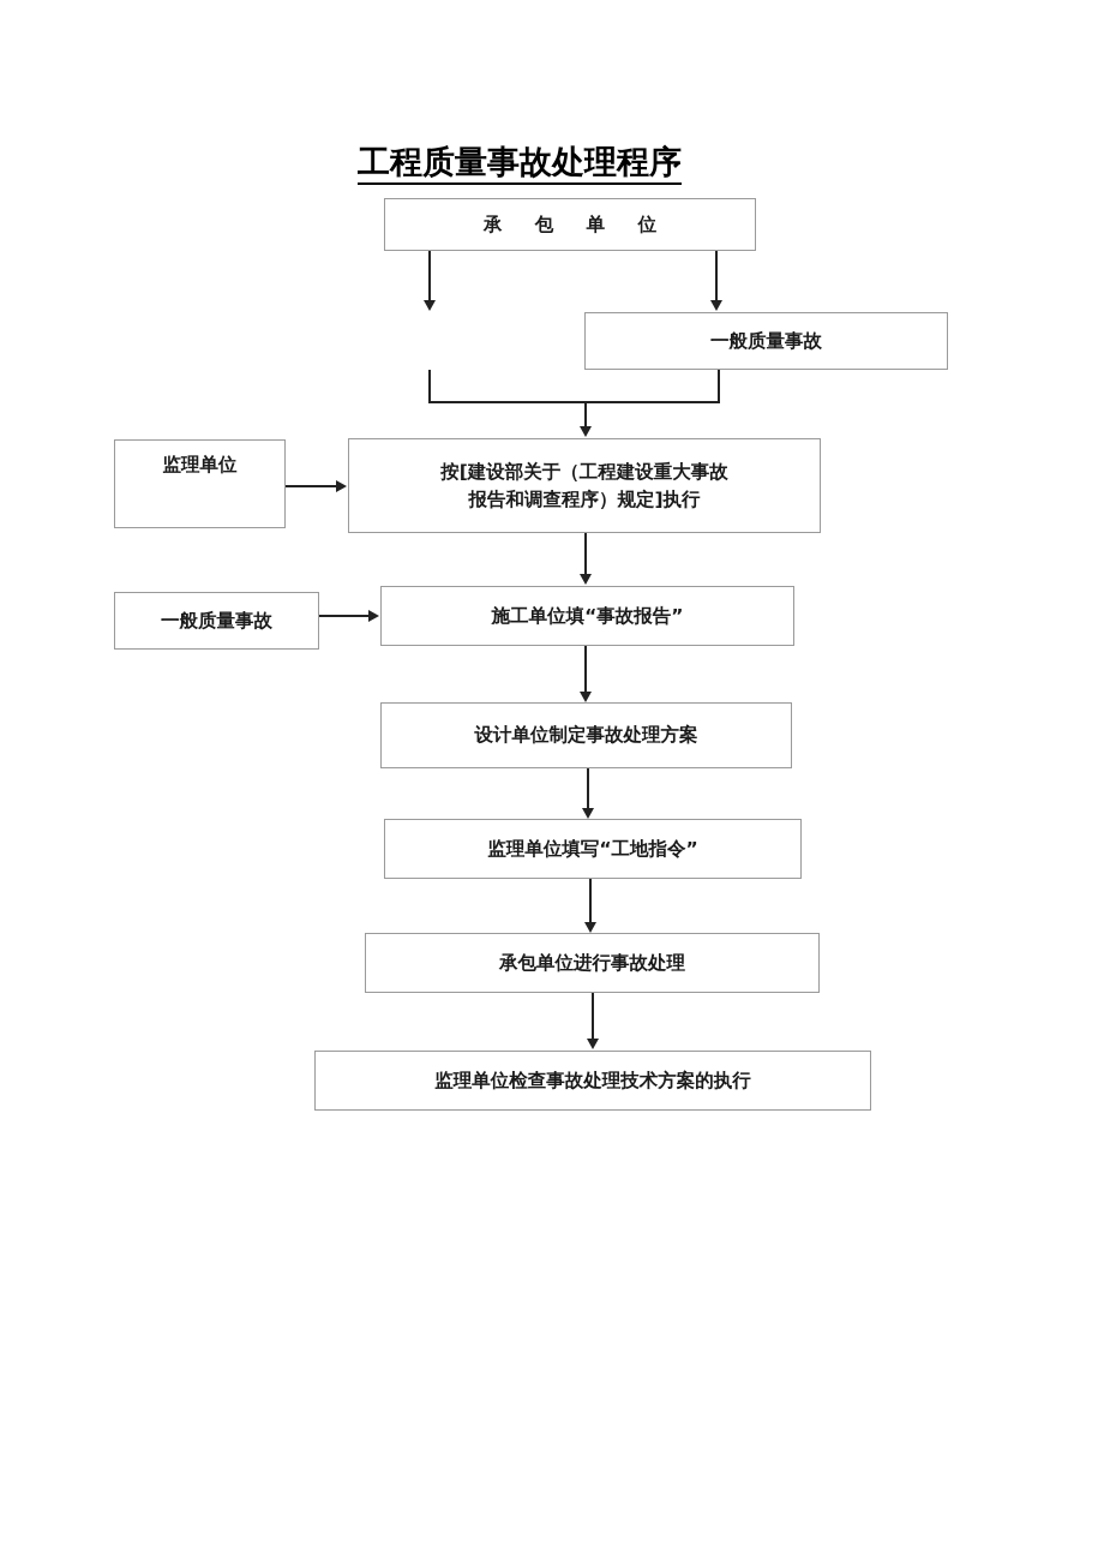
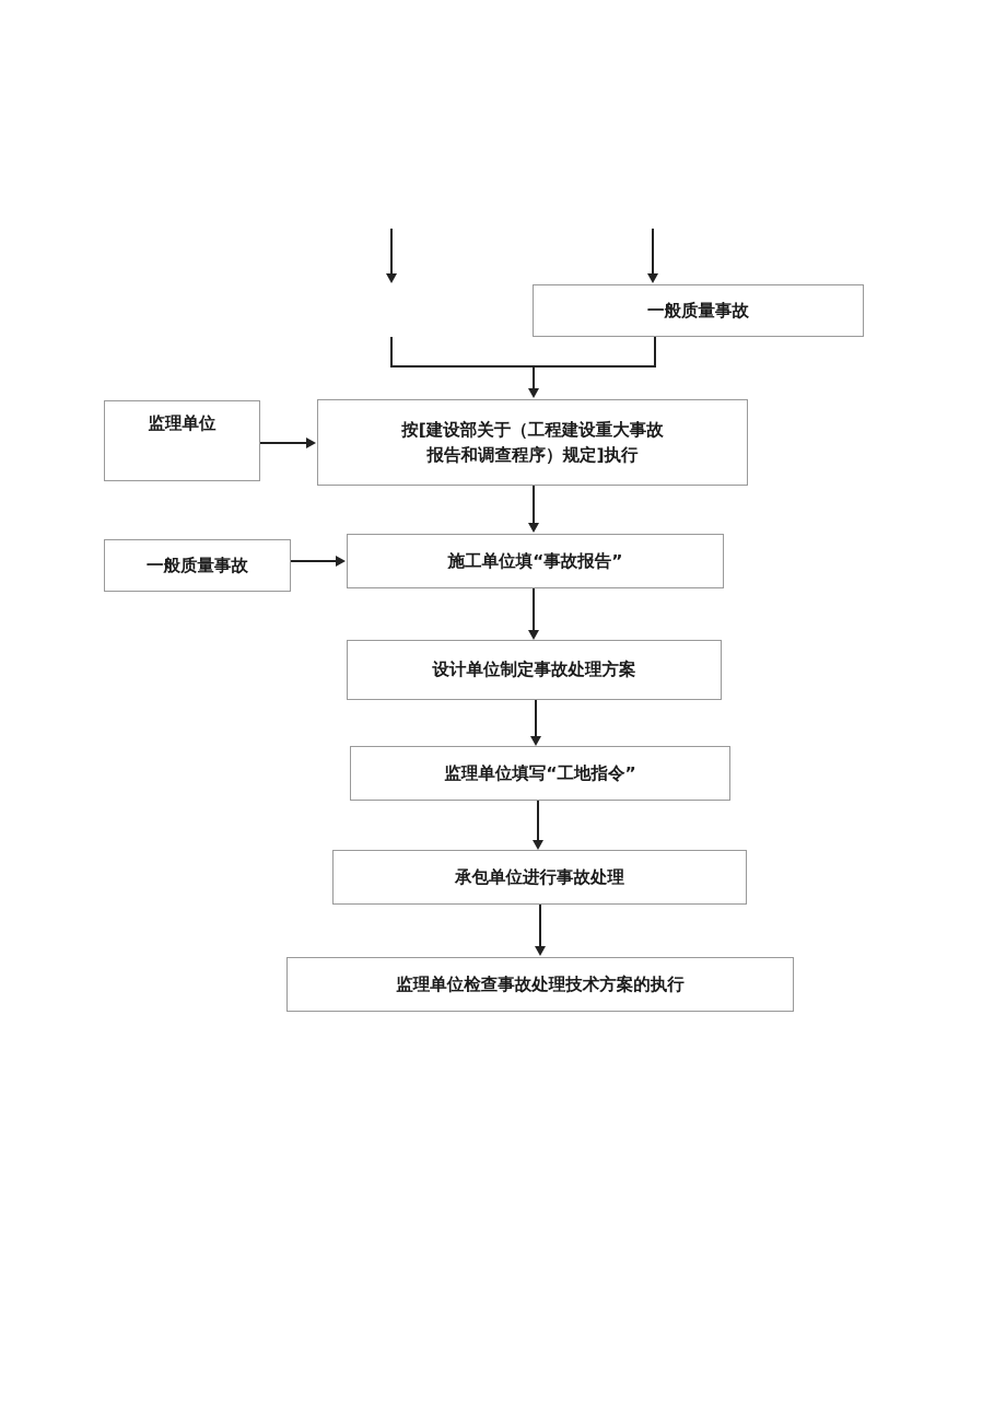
- 工程质量事故处理程序
- 承 包 单 位
  一般质量事故
  监理单位
  按[建设部关于（工程建设重大事故
  报告和调查程序）规定]执行
  一般质量事故
  施工单位填“事故报告”
  设计单位制定事故处理方案
  监理单位填写“工地指令”
  承包单位进行事故处理
  监理单位检查事故处理技术方案的执行
